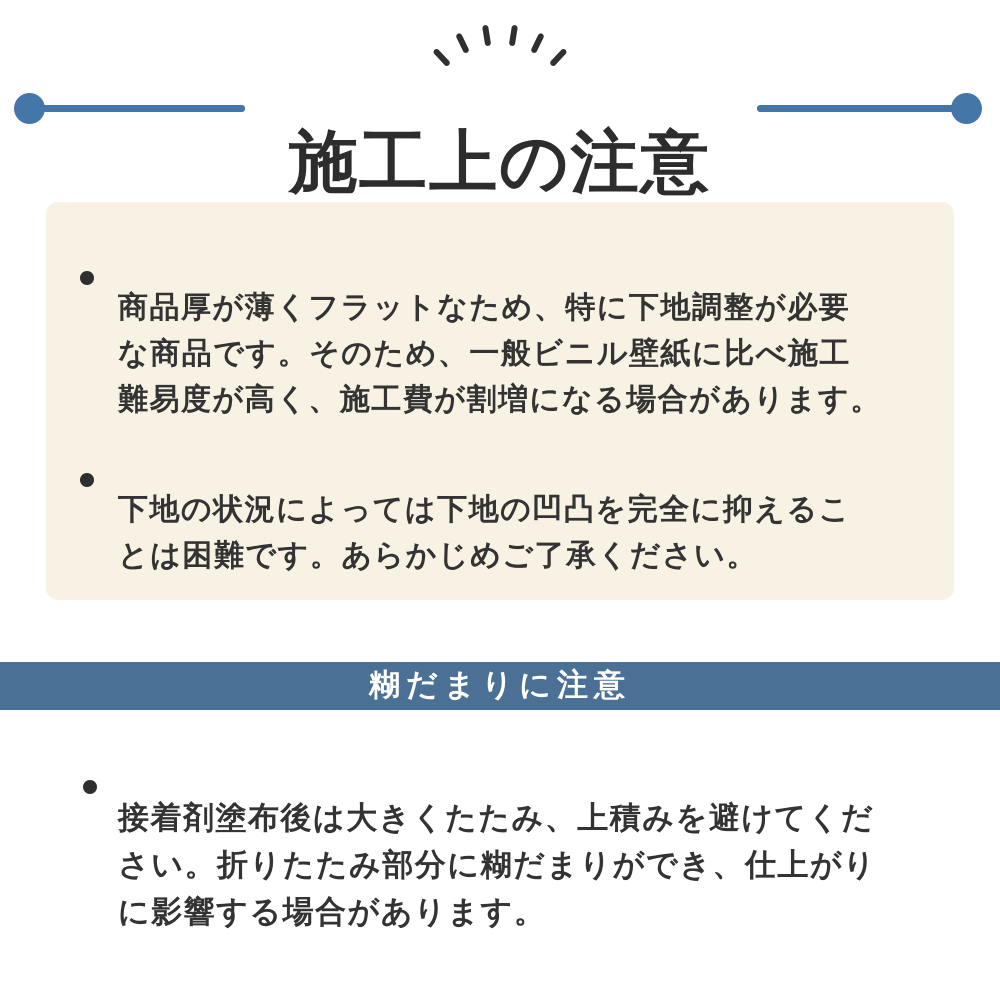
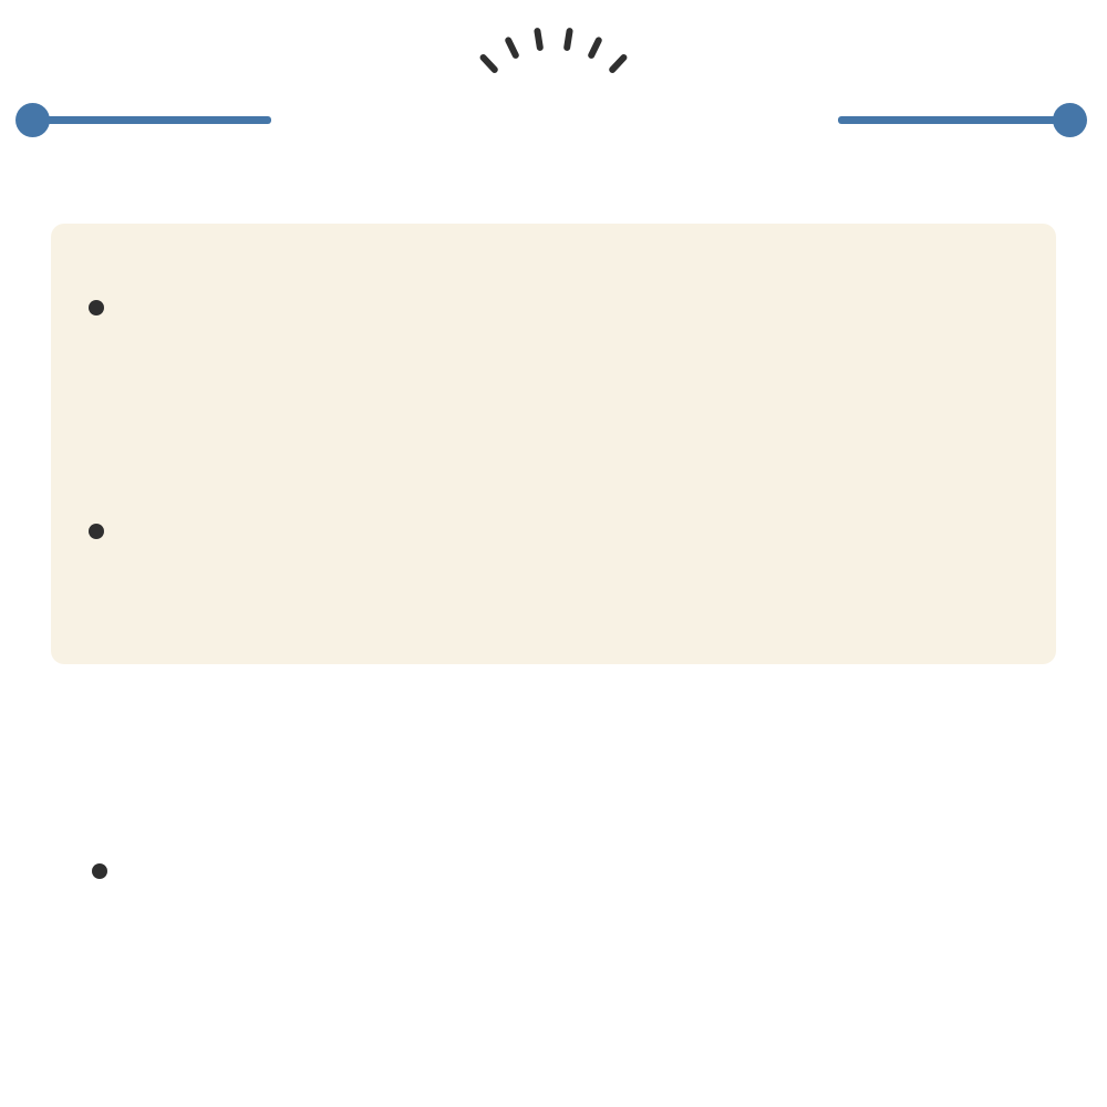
- 施工上の注意
- 商品厚が薄くフラットなため、特に下地調整が必要
- な商品です。そのため、一般ビニル壁紙に比べ施工
- 難易度が高く、施工費が割増になる場合があります。
- 下地の状況によっては下地の凹凸を完全に抑えるこ
- とは困難です。あらかじめご了承ください。
- 糊だまりに注意
- 接着剤塗布後は大きくたたみ、上積みを避けてくだ
- さい。折りたたみ部分に糊だまりができ、仕上がり
- に影響する場合があります。
